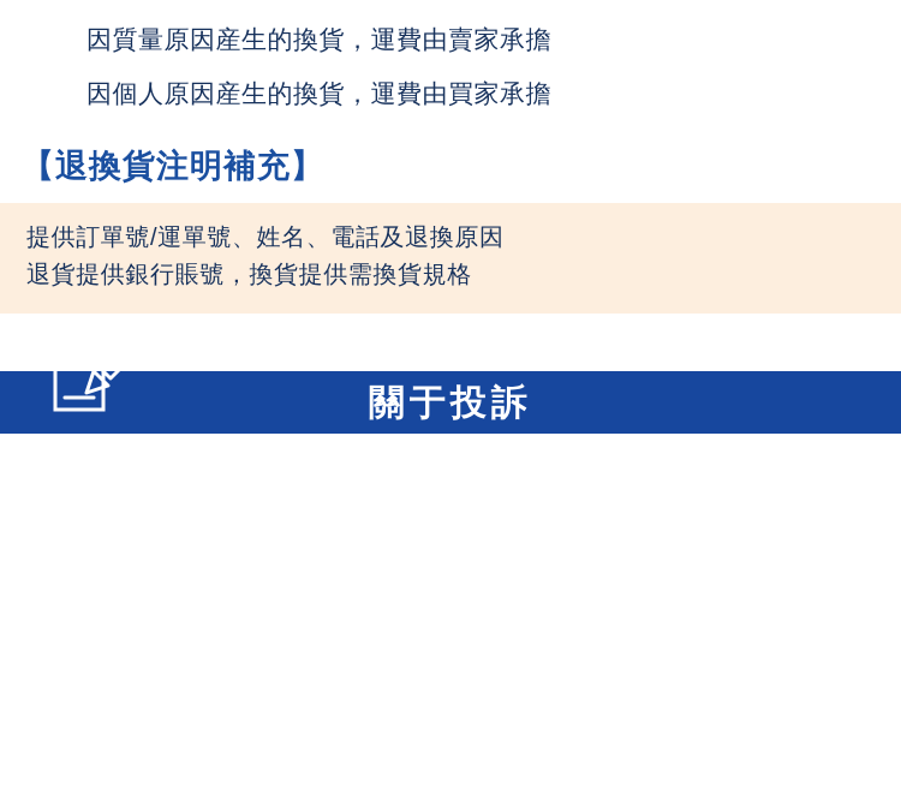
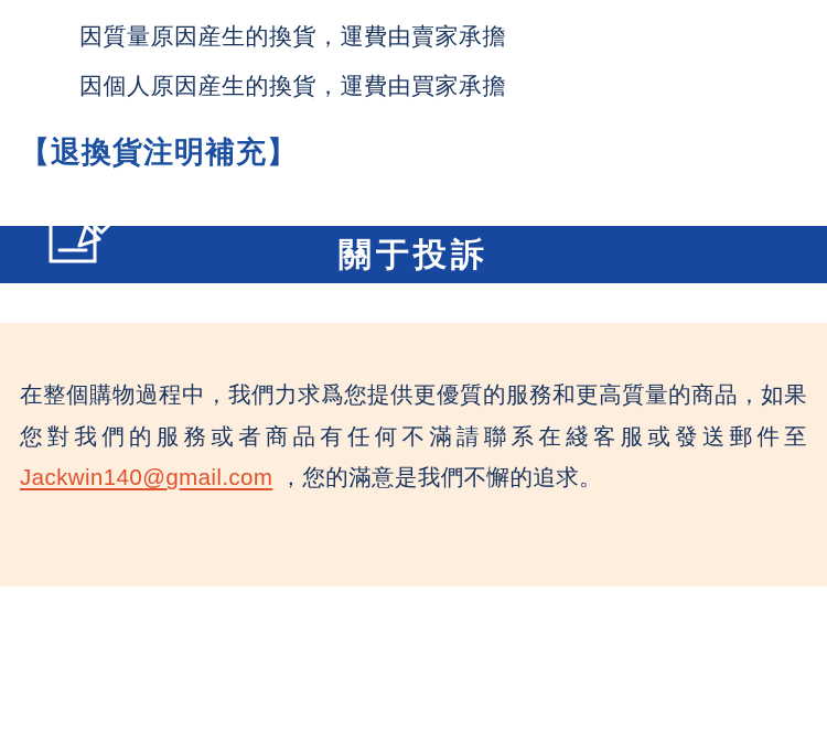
  因質量原因産生的換貨，運費由賣家承擔
  因個人原因産生的換貨，運費由買家承擔
  【退換貨注明補充】
- 提供訂單號/運單號、姓名、電話及退換原因
- 退貨提供銀行賬號，換貨提供需換貨規格
  關于投訴
+ 在整個購物過程中，我們力求爲您提供更優質的服務和更高質量的商品，如果您對我們的服務或者商品有任何不滿請聯系在綫客服或發送郵件至 Jackwin140@gmail.com ，您的滿意是我們不懈的追求。
